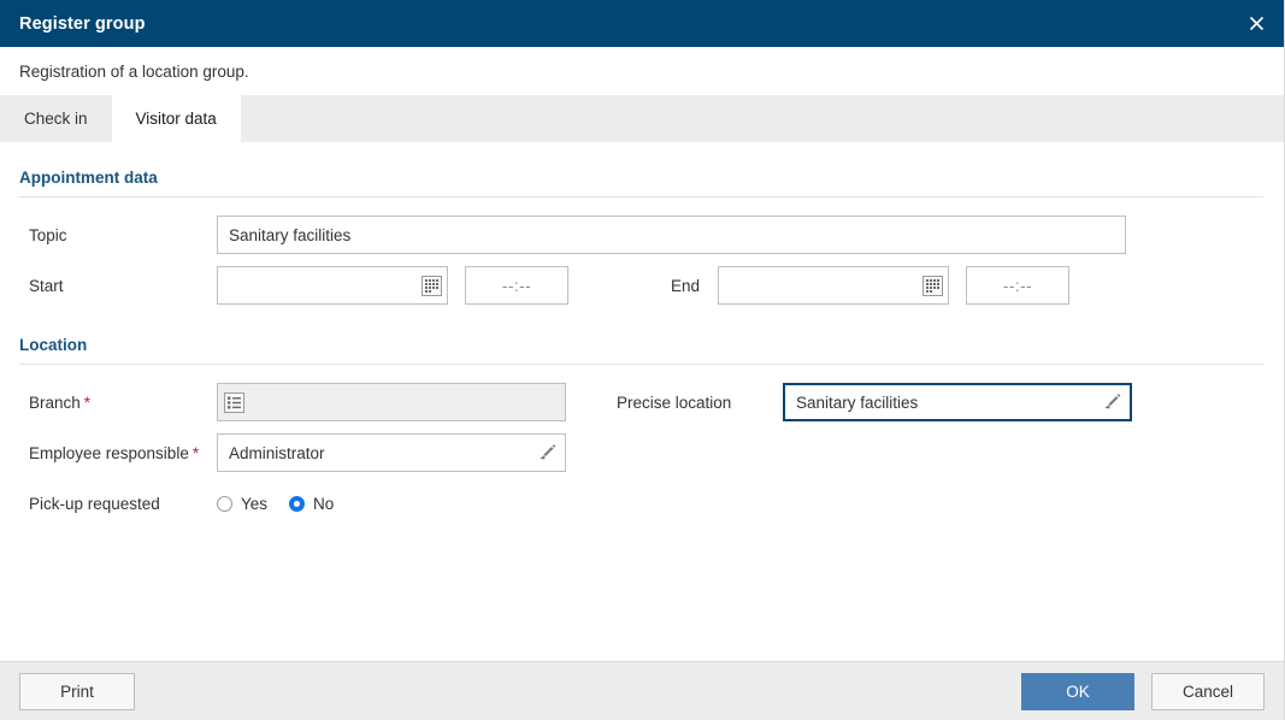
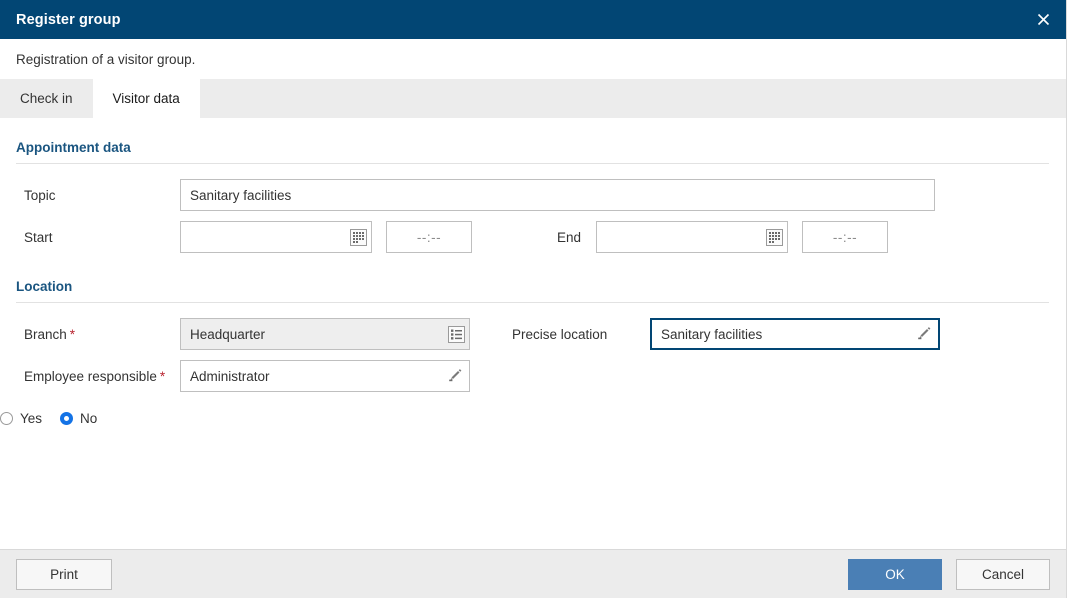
  Register group
- Registration of a location group.
+ Registration of a visitor group.
  Check in
  Visitor data
  Appointment data
  Topic
  Sanitary facilities
  Start
  --:--
  End
  --:--
  Location
  Branch *
+ Headquarter
  Precise location
  Sanitary facilities
  Employee responsible *
  Administrator
- Pick-up requested
  Yes
  No
  Print
  OK
  Cancel
